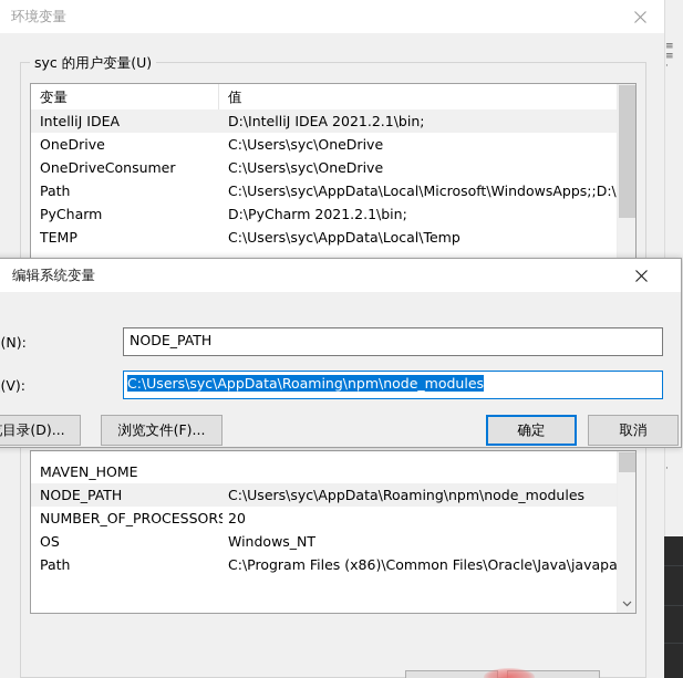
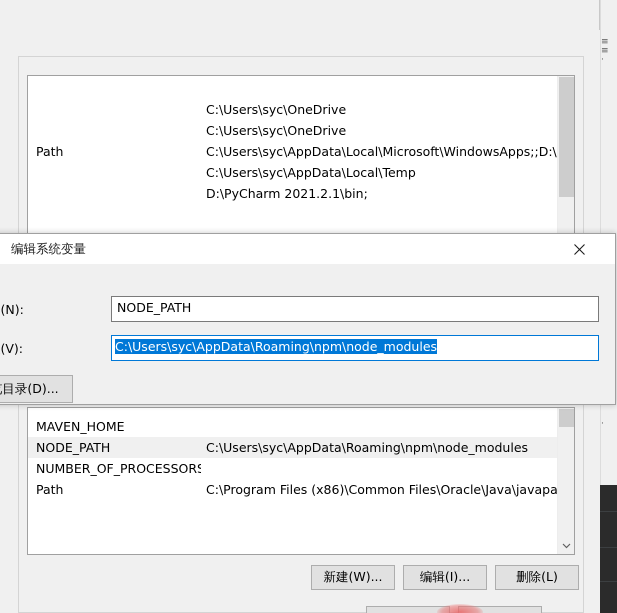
  ≡
  ≡
  ·
  ·
- 环境变量
- syc 的用户变量(U)
- 变量
- 值
- IntelliJ IDEA
- D:\IntelliJ IDEA 2021.2.1\bin;
- OneDrive
  C:\Users\syc\OneDrive
- OneDriveConsumer
  C:\Users\syc\OneDrive
  Path
  C:\Users\syc\AppData\Local\Microsoft\WindowsApps;;D:\
- PyCharm
- D:\PyCharm 2021.2.1\bin;
+ C:\Users\syc\AppData\Local\Temp
- TEMP
- C:\Users\syc\AppData\Local\Temp
+ D:\PyCharm 2021.2.1\bin;
  MAVEN_HOME
  NODE_PATH
  C:\Users\syc\AppData\Roaming\npm\node_modules
  NUMBER_OF_PROCESSOR
- 20
- OS
- Windows_NT
  Path
  C:\Program Files (x86)\Common Files\Oracle\Java\javapa
+ 新建(W)...
+ 编辑(I)...
+ 删除(L)
  编辑系统变量
  NODE_PATH
  C:\Users\syc\AppData\Roaming\npm\node_modules
  目录(D)...
- 浏览文件(F)...
- 确定
- 取消
